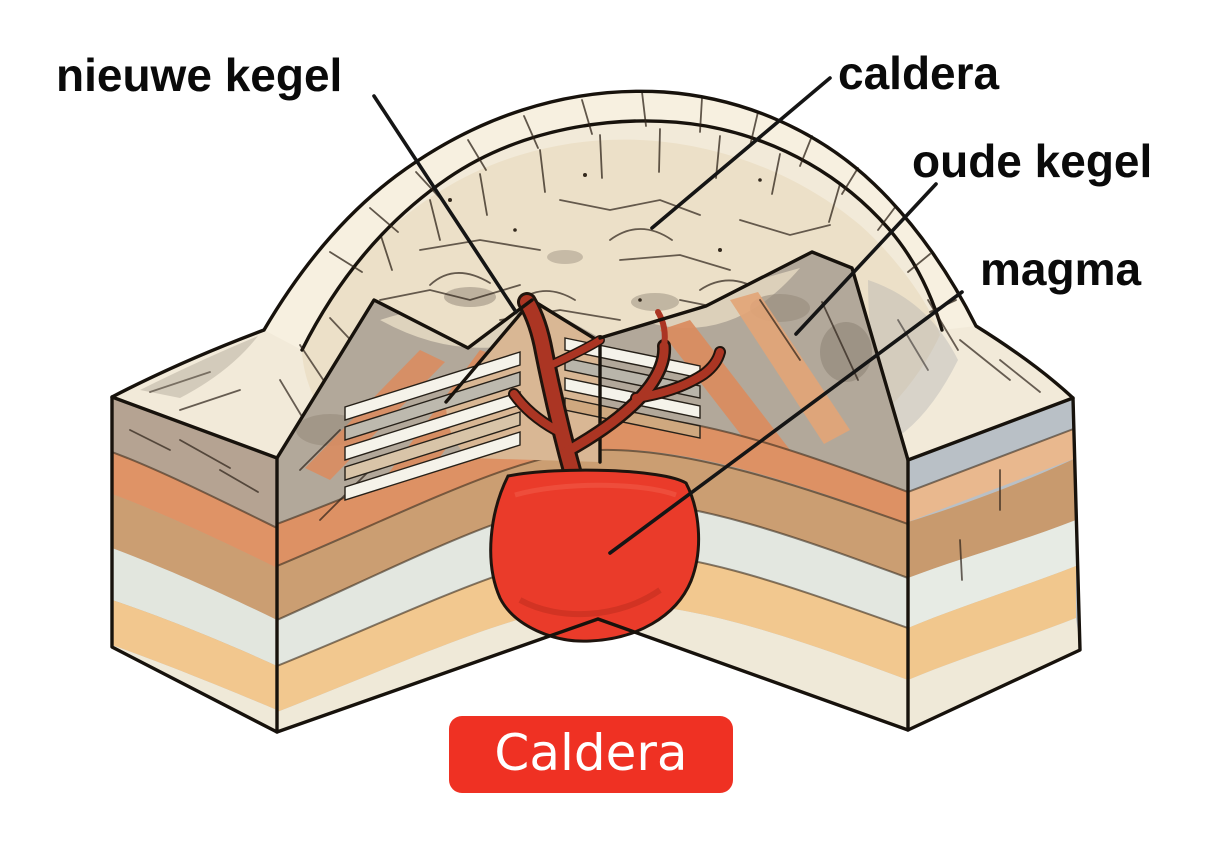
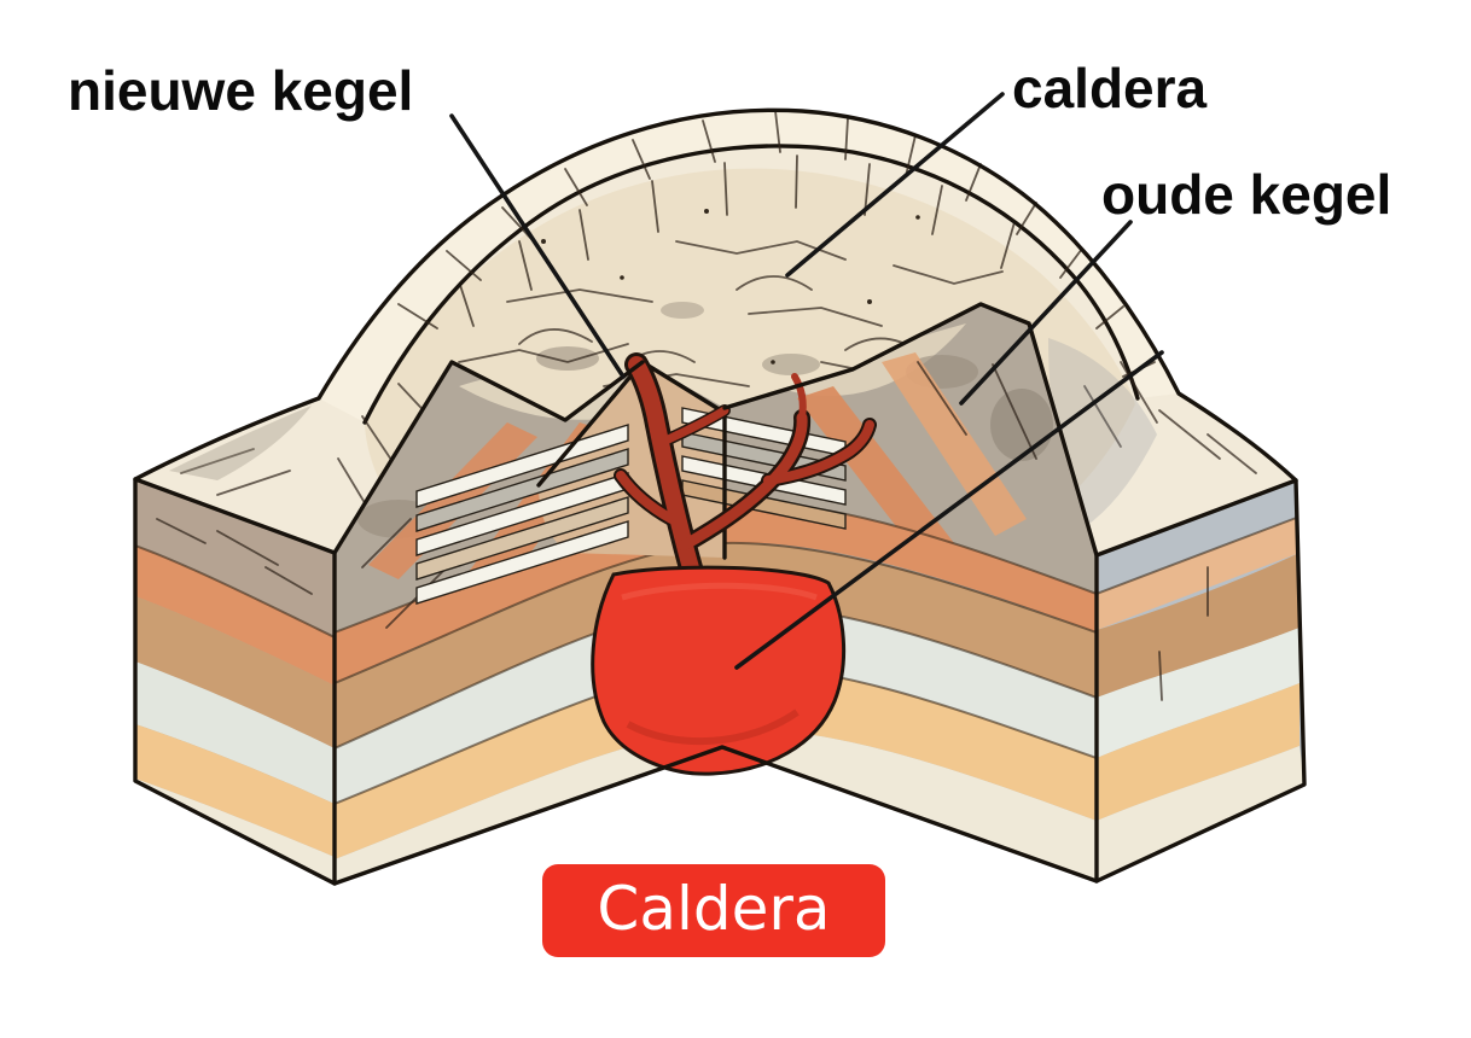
  nieuwe kegel
  caldera
  oude kegel
- magma
  Caldera
